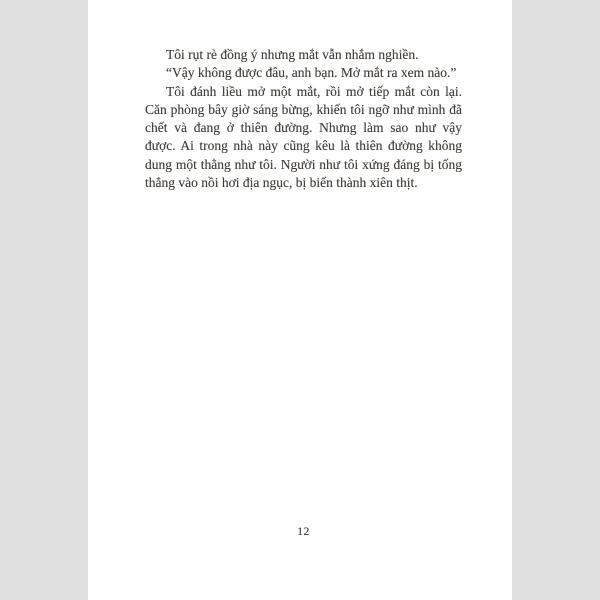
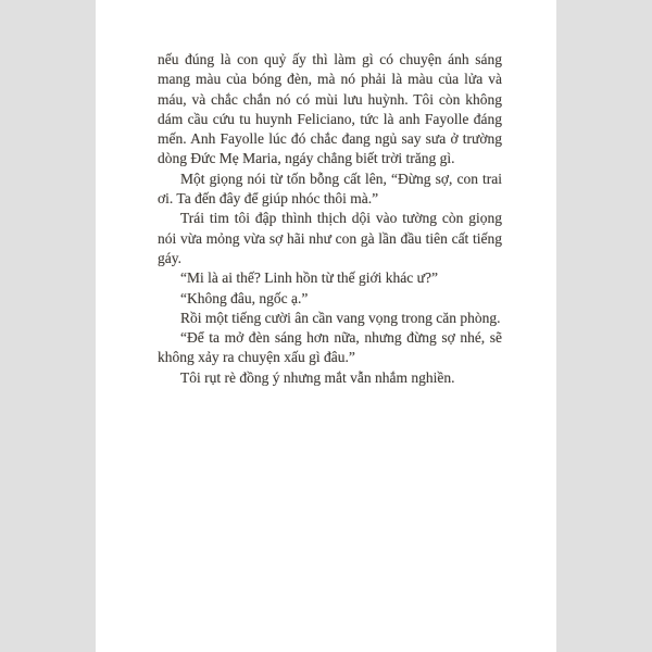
+ nếu đúng là con quỷ ấy thì làm gì có chuyện ánh sáng mang màu của bóng đèn, mà nó phải là màu của lửa và máu, và chắc chắn nó có mùi lưu huỳnh. Tôi còn không dám cầu cứu tu huynh Feliciano, tức là anh Fayolle đáng mến. Anh Fayolle lúc đó chắc đang ngủ say sưa ở trường dòng Đức Mẹ Maria, ngáy chẳng biết trời trăng gì.
+ Một giọng nói từ tốn bỗng cất lên, “Đừng sợ, con trai ơi. Ta đến đây để giúp nhóc thôi mà.”
+ Trái tim tôi đập thình thịch dội vào tường còn giọng nói vừa mỏng vừa sợ hãi như con gà lần đầu tiên cất tiếng gáy.
+ “Mi là ai thế? Linh hồn từ thế giới khác ư?”
+ “Không đâu, ngốc ạ.”
+ Rồi một tiếng cười ân cần vang vọng trong căn phòng.
+ “Để ta mở đèn sáng hơn nữa, nhưng đừng sợ nhé, sẽ không xảy ra chuyện xấu gì đâu.”
  Tôi rụt rè đồng ý nhưng mắt vẫn nhắm nghiền.
- “Vậy không được đâu, anh bạn. Mở mắt ra xem nào.”
- Tôi đánh liều mở một mắt, rồi mở tiếp mắt còn lại. Căn phòng bây giờ sáng bừng, khiến tôi ngỡ như mình đã chết và đang ở thiên đường. Nhưng làm sao như vậy được. Ai trong nhà này cũng kêu là thiên đường không dung một thằng như tôi. Người như tôi xứng đáng bị tống thẳng vào nồi hơi địa ngục, bị biến thành xiên thịt.
- 12
